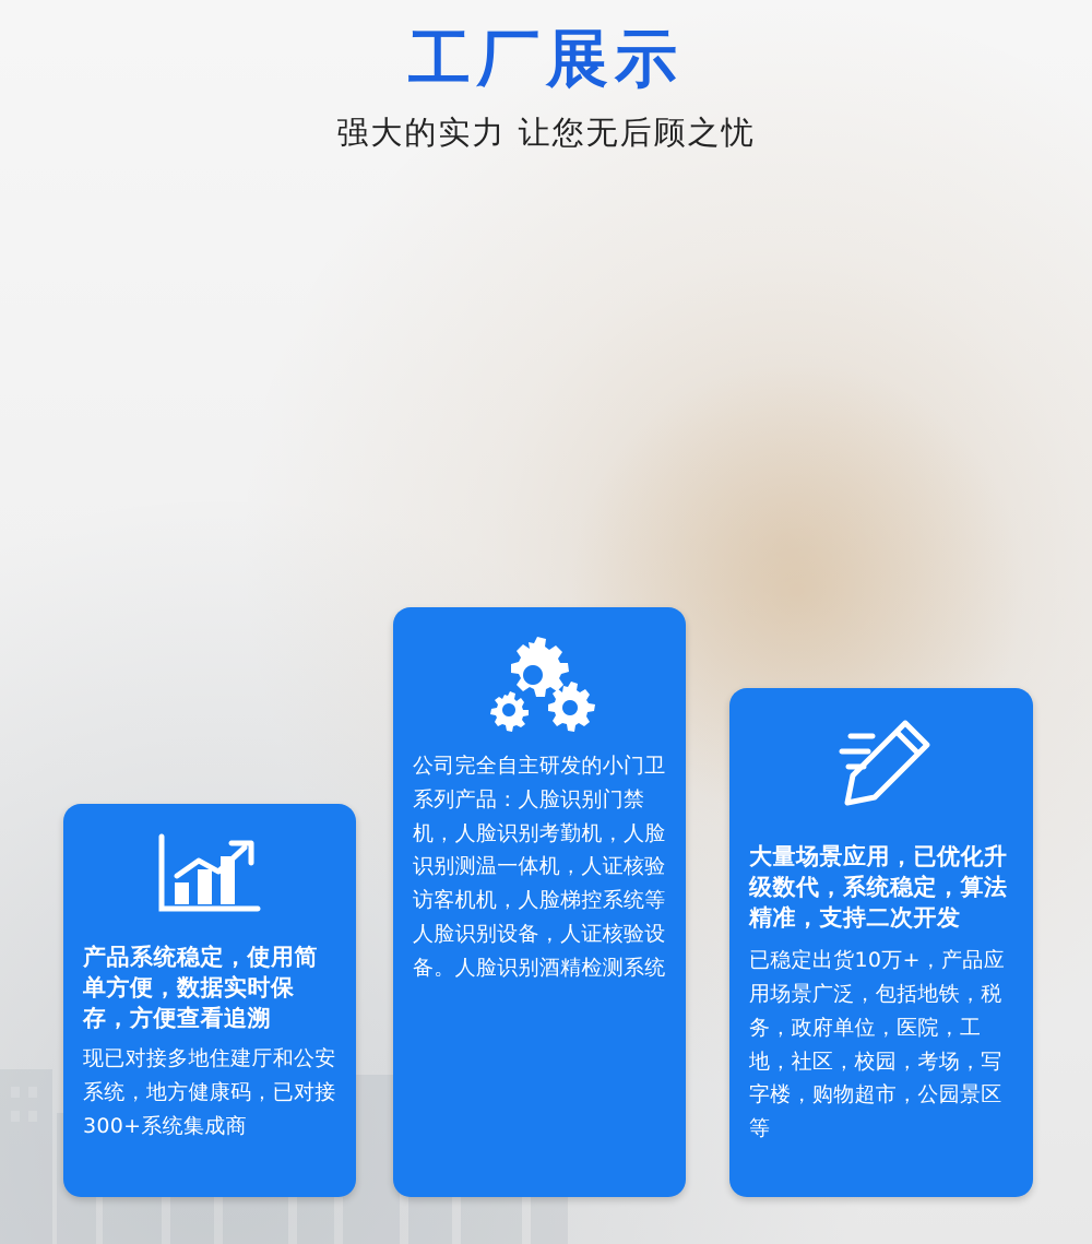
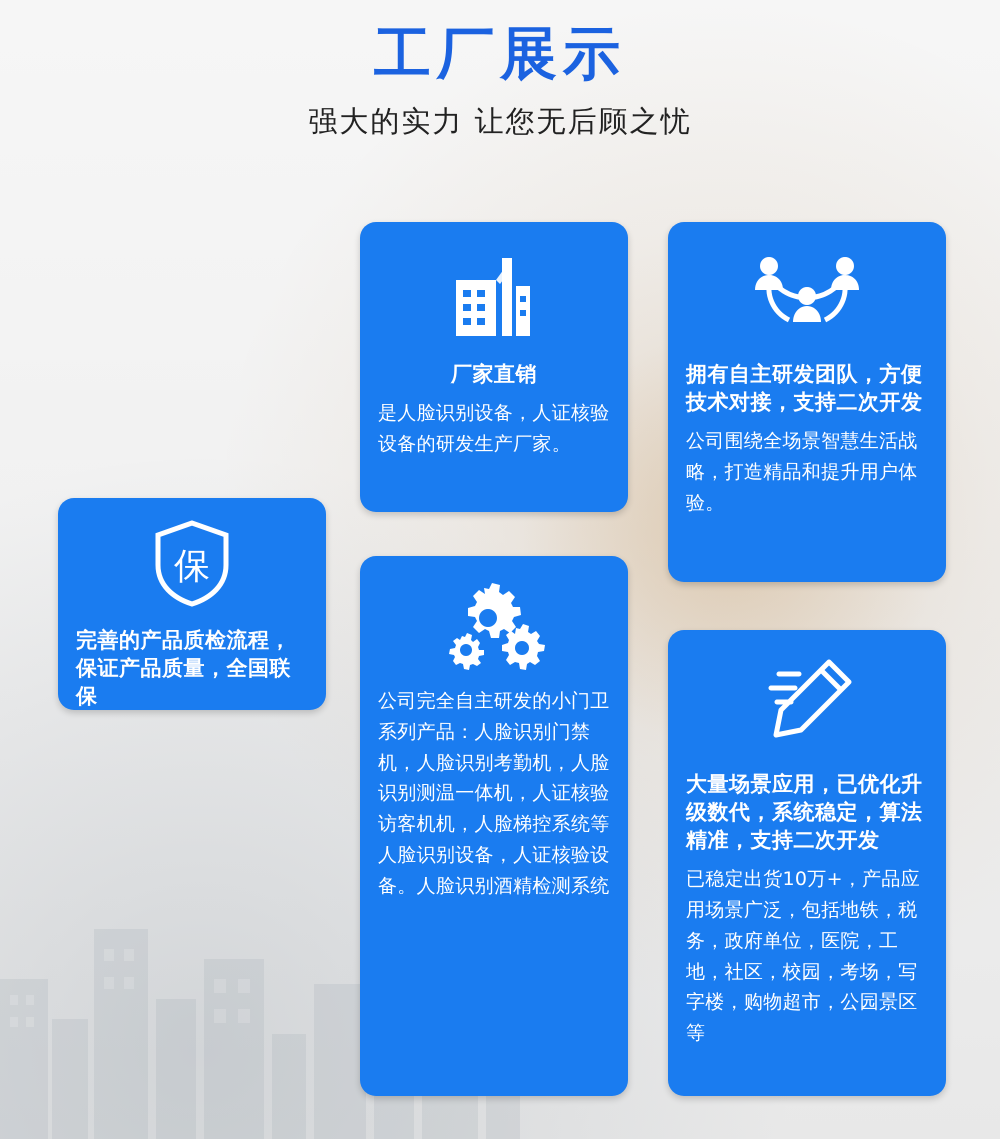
  工厂展示
  强大的实力 让您无后顾之忧
+ 厂家直销
+ 是人脸识别设备，人证核验设备的研发生产厂家。
+ 拥有自主研发团队，方便技术对接，支持二次开发
+ 公司围绕全场景智慧生活战略，打造精品和提升用户体验。
+ 保
+ 完善的产品质检流程，保证产品质量，全国联保
  公司完全自主研发的小门卫系列产品：人脸识别门禁机，人脸识别考勤机，人脸识别测温一体机，人证核验访客机机，人脸梯控系统等人脸识别设备，人证核验设备。人脸识别酒精检测系统
  大量场景应用，已优化升级数代，系统稳定，算法精准，支持二次开发
  已稳定出货10万+，产品应用场景广泛，包括地铁，税务，政府单位，医院，工地，社区，校园，考场，写字楼，购物超市，公园景区等
- 产品系统稳定，使用简单方便，数据实时保存，方便查看追溯
- 现已对接多地住建厅和公安系统，地方健康码，已对接300+系统集成商
